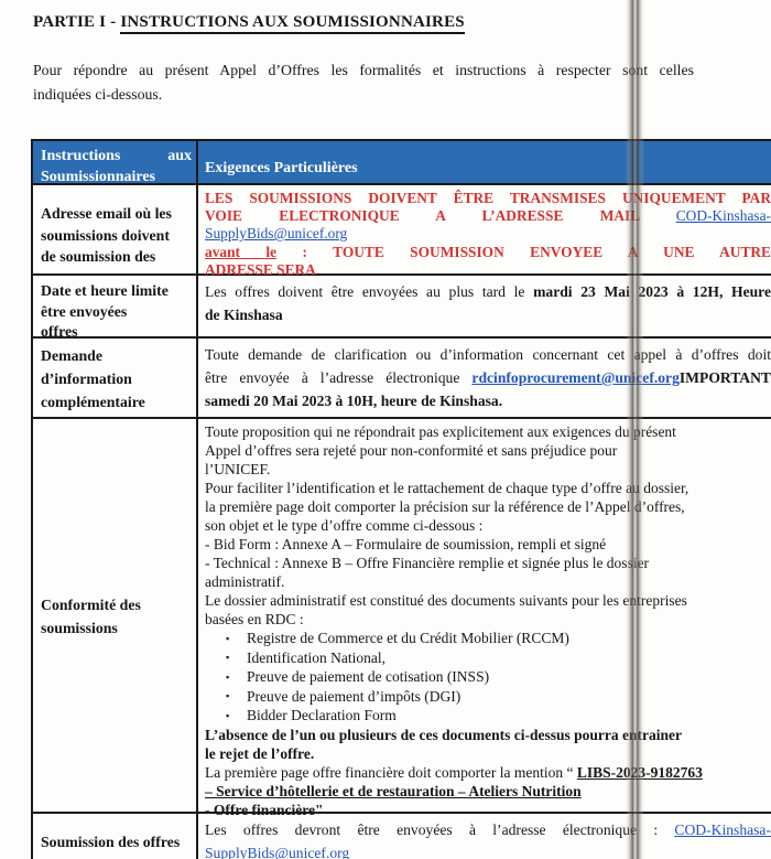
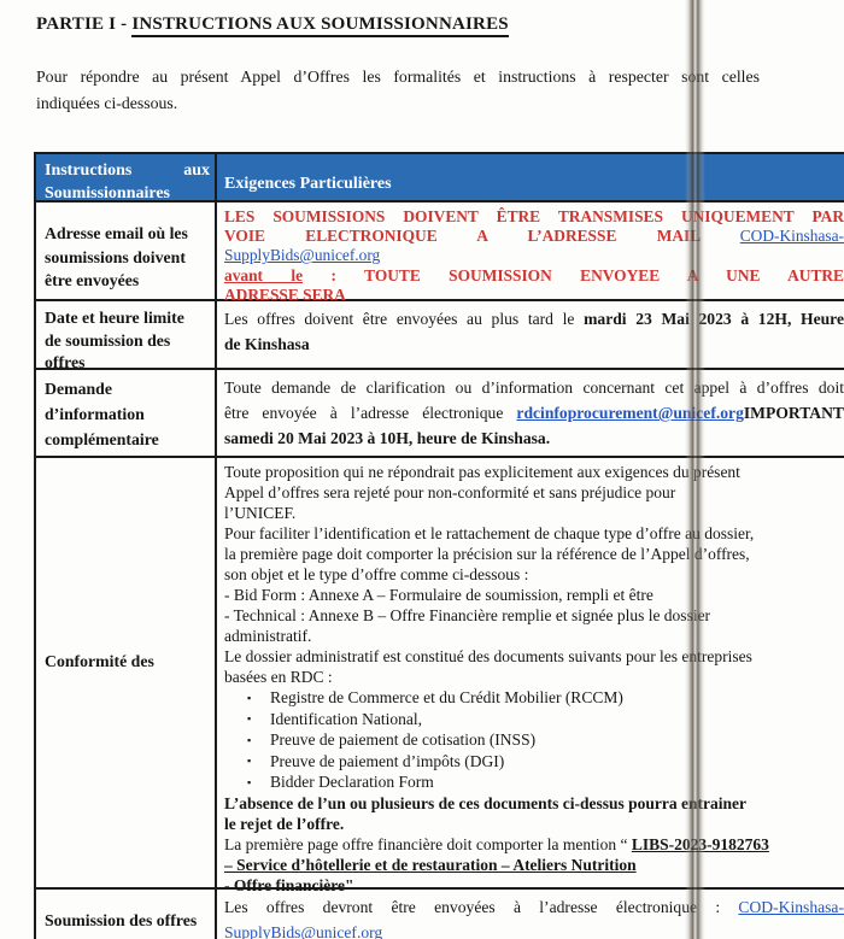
  PARTIE I - INSTRUCTIONS AUX SOUMISSIONNAIRES
  Pour répondre au présent Appel d’Offres les formalités et instructions à respectert celles
  indiquées ci-dessous.
  Instructions aux
  Soumissionnaires
  Exigences Particulières
  Adresse email où les
  soumissions doivent
- de soumission des
+ être envoyées
  LES SOUMISSIONS DOIVENT ÊTRE TRANSMISESIQUEMENT PAR
  VOIE ELECTRONIQUE A L’ADRESSE MA COD-Kinshasa-
  SupplyBids@unicef.org
  avant le : TOUTE SOUMISSION ENVOYEE UNE AUTRE
  ADRESSE SERA
  Date et heure limite
- être envoyées
+ de soumission des
  offres
  Les offres doivent être envoyées au plus tard le mardi 23 Ma023 à 12H, Heure
  de Kinshasa
  Demande
  d’information
  complémentaire
  Toute demande de clarification ou d’information concernant cetppel à d’offres doit
  être envoyée à l’adresse électronique rdcinfoprocurement@uef.orgIMPORTANT
  samedi 20 Mai 2023 à 10H, heure de Kinshasa.
  Conformité des
- soumissions
  Toute proposition qui ne répondrait pas explicitement aux exigences désent
  Appel d’offres sera rejeté pour non-conformité et sans préjudice pour
  l’UNICEF.
  Pour faciliter l’identification et le rattachement de chaque type d’offre dossier,
  la première page doit comporter la précision sur la référence de l’Appeoffres,
  son objet et le type d’offre comme ci-dessous :
- - Bid Form : Annexe A – Formulaire de soumission, rempli et signé
+ - Bid Form : Annexe A – Formulaire de soumission, rempli et être
  - Technical : Annexe B – Offre Financière remplie et signée plus le dosr
  administratif.
  Le dossier administratif est constitué des documents suivants pour leseprises
  basées en RDC :
  ▪ Registre de Commerce et du Crédit Mobilier (RCCM)
  ▪ Identification National,
  ▪ Preuve de paiement de cotisation (INSS)
  ▪ Preuve de paiement d’impôts (DGI)
  ▪ Bidder Declaration Form
  L’absence de l’un ou plusieurs de ces documents ci-dessus pourrarainer
  le rejet de l’offre.
  La première page offre financière doit comporter la mention “ LIBS-2-9182763
  – Service d’hôtellerie et de restauration – Ateliers Nutrition
  - Offre financière"
  Soumission des offres
  Les offres devront être envoyées à l’adresse électroniq : COD-Kinshasa-
  SupplyBids@unicef.org
